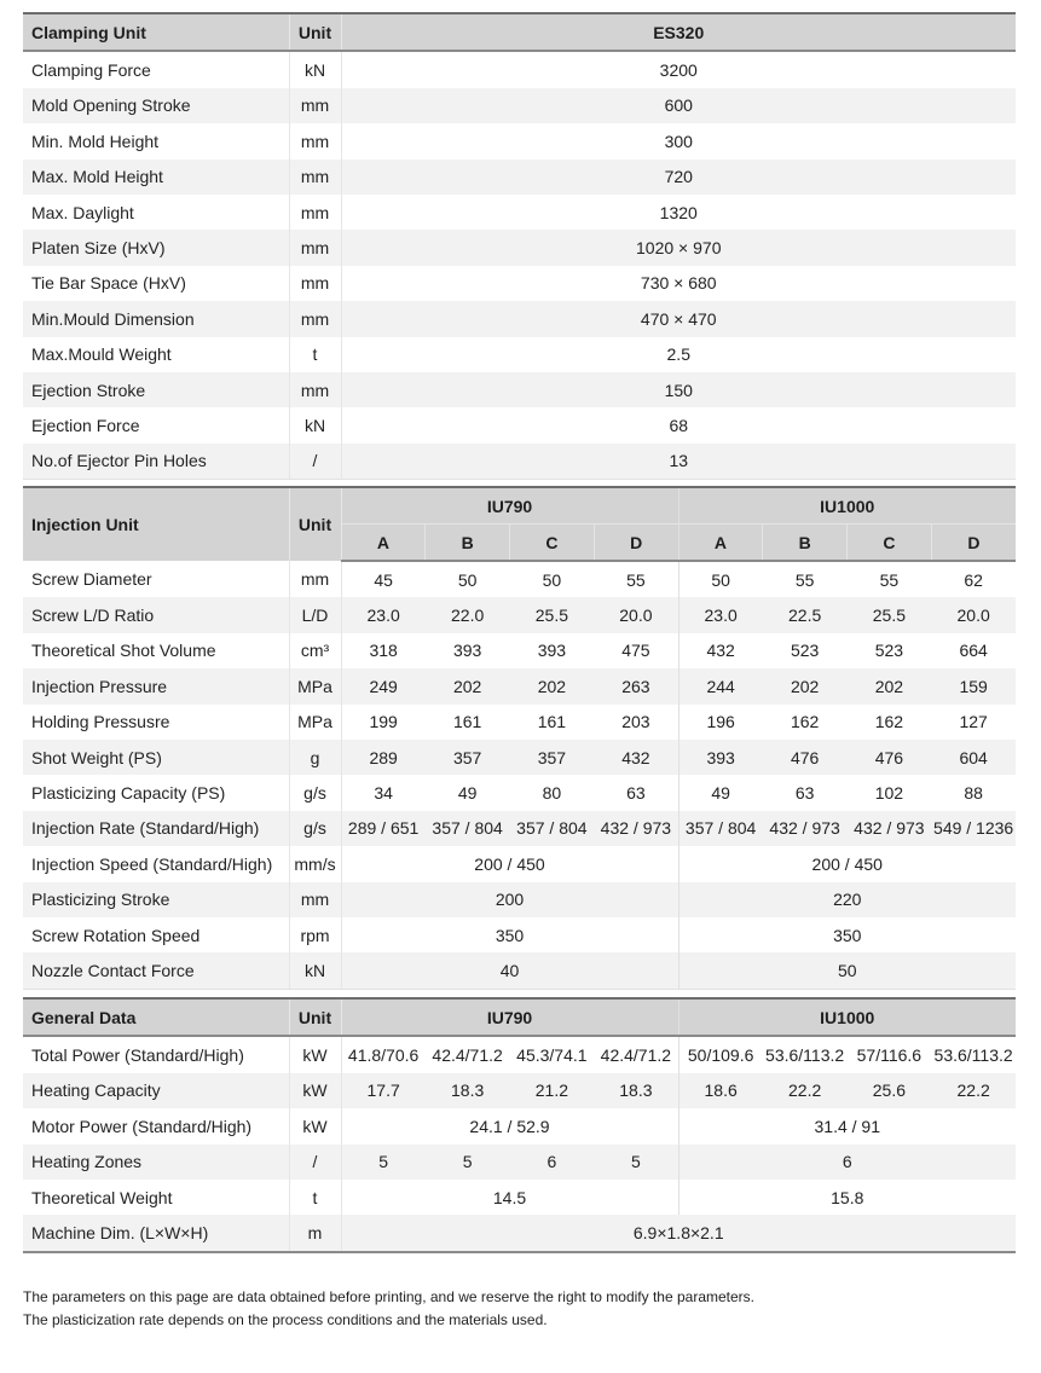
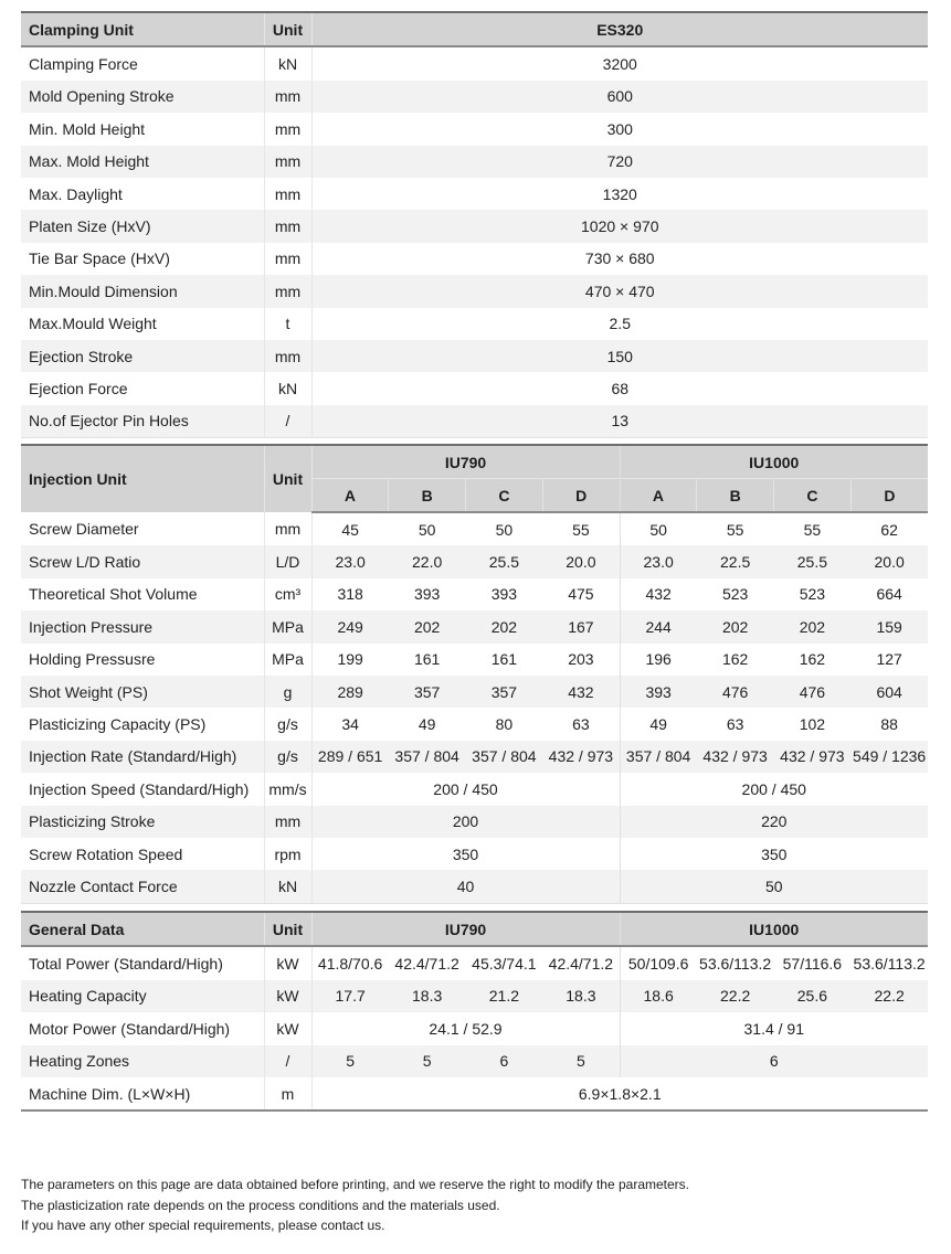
  Clamping Unit	Unit	ES320
  Clamping Force	kN	3200
  Mold Opening Stroke	mm	600
  Min. Mold Height	mm	300
  Max. Mold Height	mm	720
  Max. Daylight	mm	1320
  Platen Size (HxV)	mm	1020 × 970
  Tie Bar Space (HxV)	mm	730 × 680
  Min.Mould Dimension	mm	470 × 470
  Max.Mould Weight	t	2.5
  Ejection Stroke	mm	150
  Ejection Force	kN	68
  No.of Ejector Pin Holes	/	13
  Injection Unit	Unit	IU790	IU1000
  A	B	C	D	A	B	C	D
  Screw Diameter	mm	45	50	50	55	50	55	55	62
  Screw L/D Ratio	L/D	23.0	22.0	25.5	20.0	23.0	22.5	25.5	20.0
  Theoretical Shot Volume	cm³	318	393	393	475	432	523	523	664
- Injection Pressure	MPa	249	202	202	263	244	202	202	159
+ Injection Pressure	MPa	249	202	202	167	244	202	202	159
  Holding Pressusre	MPa	199	161	161	203	196	162	162	127
  Shot Weight (PS)	g	289	357	357	432	393	476	476	604
  Plasticizing Capacity (PS)	g/s	34	49	80	63	49	63	102	88
  Injection Rate (Standard/High)	g/s	289 / 651	357 / 804	357 / 804	432 / 973	357 / 804	432 / 973	432 / 973	549 / 1236
  Injection Speed (Standard/High)	mm/s	200 / 450	200 / 450
  Plasticizing Stroke	mm	200	220
  Screw Rotation Speed	rpm	350	350
  Nozzle Contact Force	kN	40	50
  General Data	Unit	IU790	IU1000
  Total Power (Standard/High)	kW	41.8/70.6	42.4/71.2	45.3/74.1	42.4/71.2	50/109.6	53.6/113.2	57/116.6	53.6/113.2
  Heating Capacity	kW	17.7	18.3	21.2	18.3	18.6	22.2	25.6	22.2
  Motor Power (Standard/High)	kW	24.1 / 52.9	31.4 / 91
  Heating Zones	/	5	5	6	5	6
- Theoretical Weight	t	14.5	15.8
  Machine Dim. (L×W×H)	m	6.9×1.8×2.1
  The parameters on this page are data obtained before printing, and we reserve the right to modify the parameters.
  The plasticization rate depends on the process conditions and the materials used.
+ If you have any other special requirements, please contact us.
